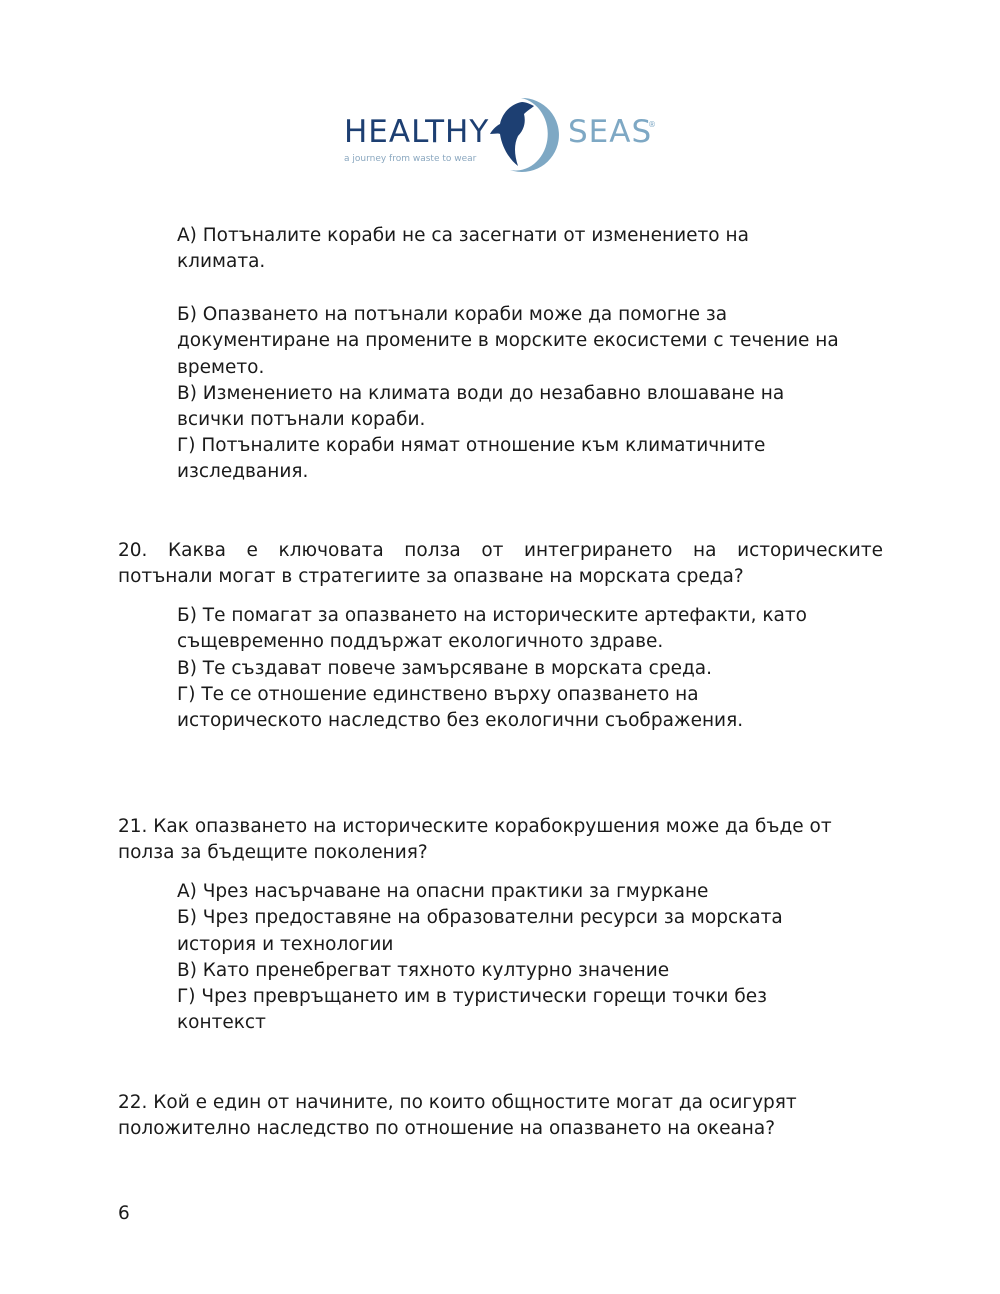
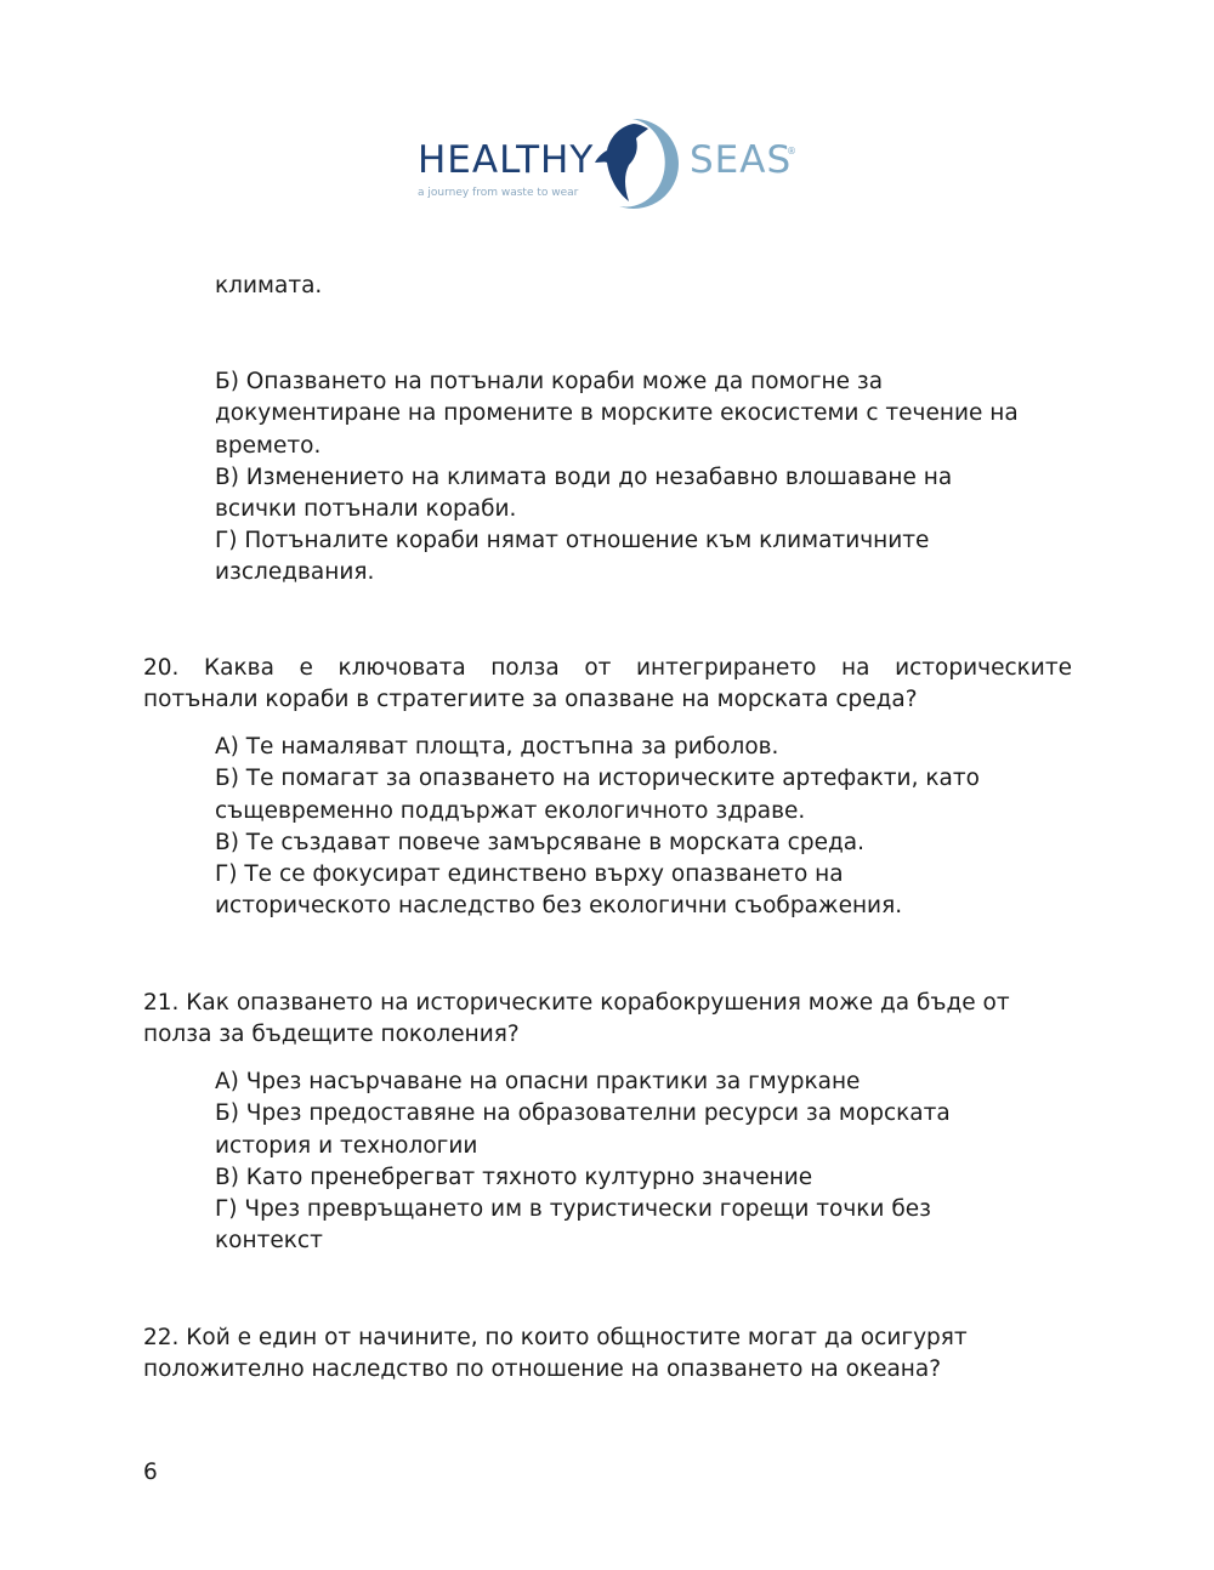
  HEALTHY
  SEAS
  ®
  a journey from waste to wear
- А) Потъналите кораби не са засегнати от изменението на
  климата.
  Б) Опазването на потънали кораби може да помогне за
  документиране на промените в морските екосистеми с течение на
  времето.
  В) Изменението на климата води до незабавно влошаване на
  всички потънали кораби.
  Г) Потъналите кораби нямат отношение към климатичните
  изследвания.
  20. Каква е ключовата полза от интегрирането на историческите
- потънали могат в стратегиите за опазване на морската среда?
+ потънали кораби в стратегиите за опазване на морската среда?
+ А) Те намаляват площта, достъпна за риболов.
  Б) Те помагат за опазването на историческите артефакти, като
  същевременно поддържат екологичното здраве.
  В) Те създават повече замърсяване в морската среда.
- Г) Те се отношение единствено върху опазването на
+ Г) Те се фокусират единствено върху опазването на
  историческото наследство без екологични съображения.
  21. Как опазването на историческите корабокрушения може да бъде от
  полза за бъдещите поколения?
  А) Чрез насърчаване на опасни практики за гмуркане
  Б) Чрез предоставяне на образователни ресурси за морската
  история и технологии
  В) Като пренебрегват тяхното културно значение
  Г) Чрез превръщането им в туристически горещи точки без
  контекст
  22. Кой е един от начините, по които общностите могат да осигурят
  положително наследство по отношение на опазването на океана?
  6
